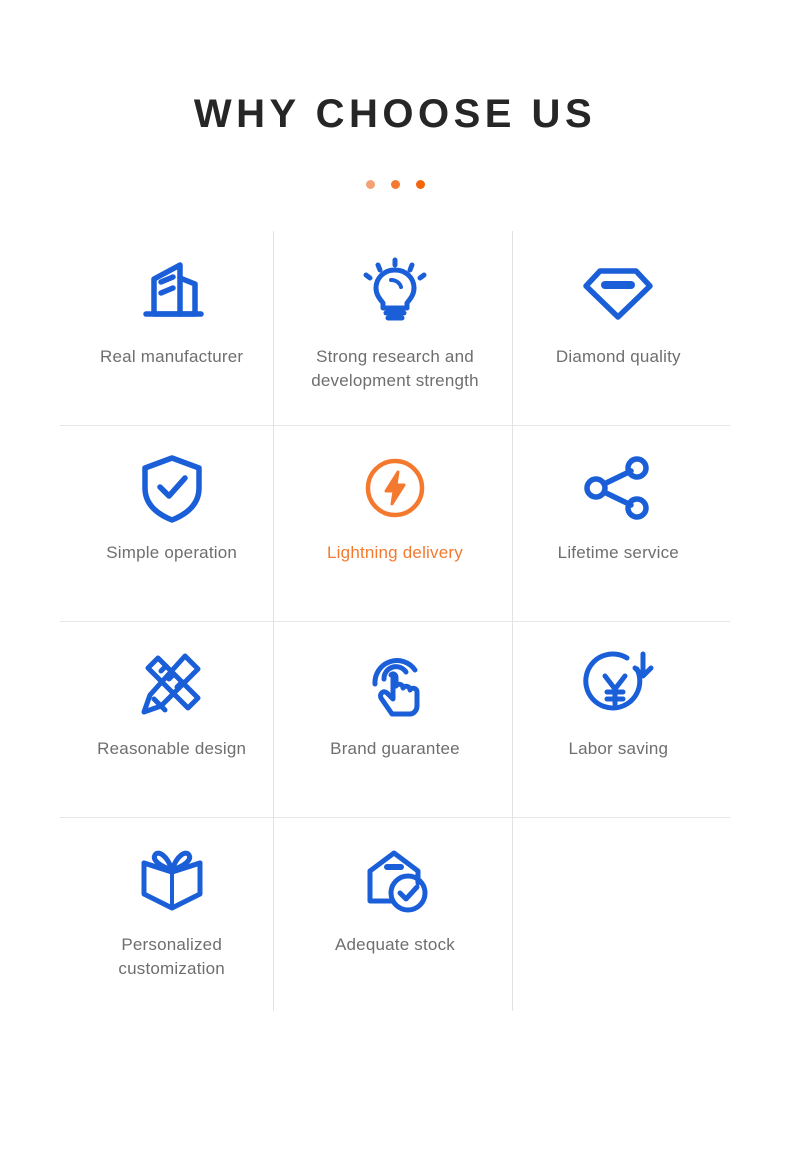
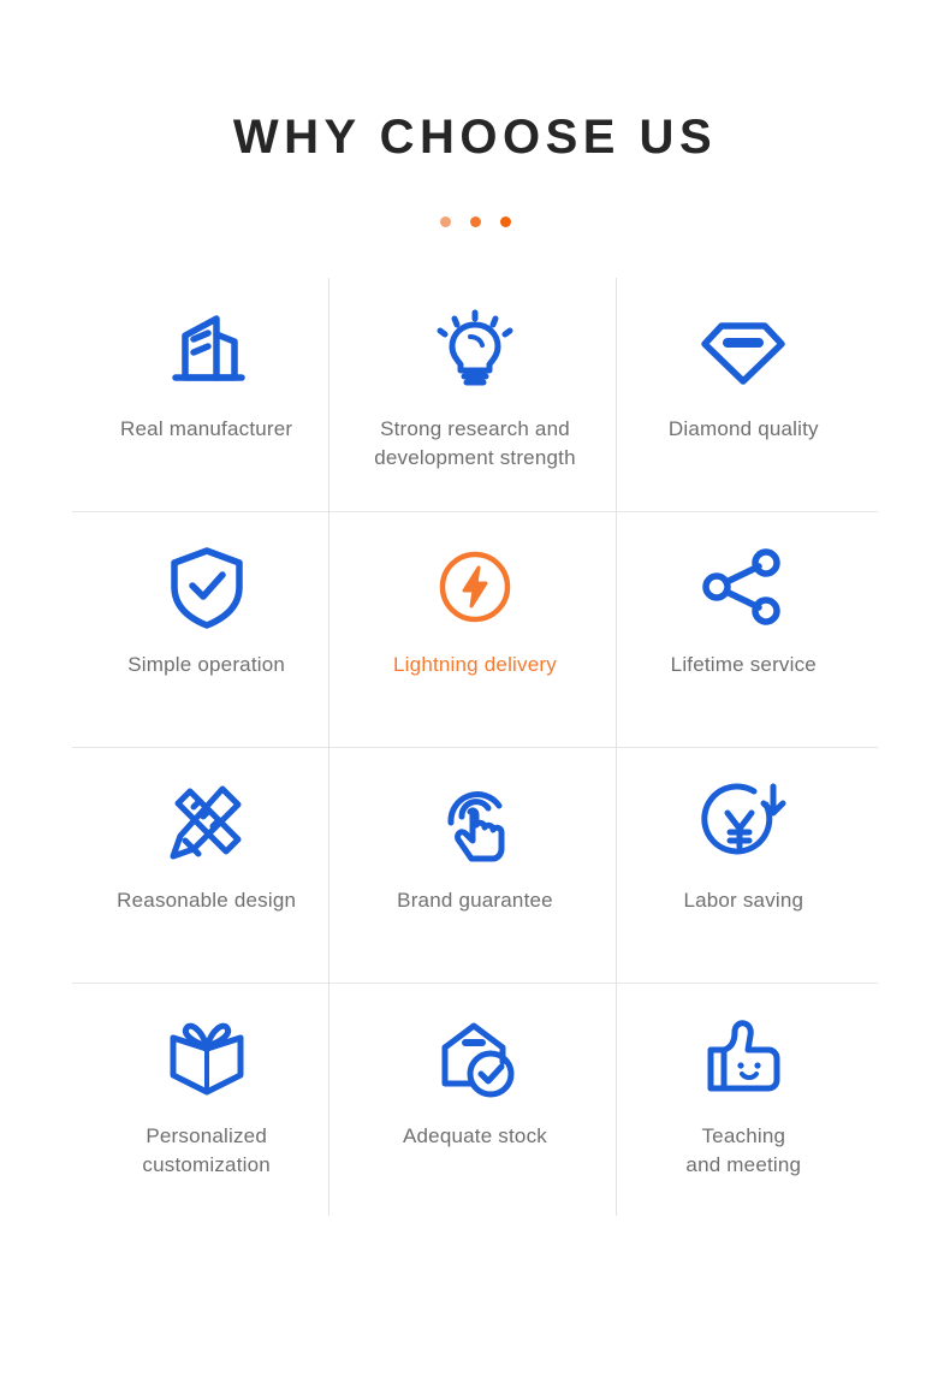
  WHY CHOOSE US
  Real manufacturer
  Strong research and
  development strength
  Diamond quality
  Simple operation
  Lightning delivery
  Lifetime service
  Reasonable design
  Brand guarantee
  Labor saving
  Personalized
  customization
  Adequate stock
+ Teaching
+ and meeting
